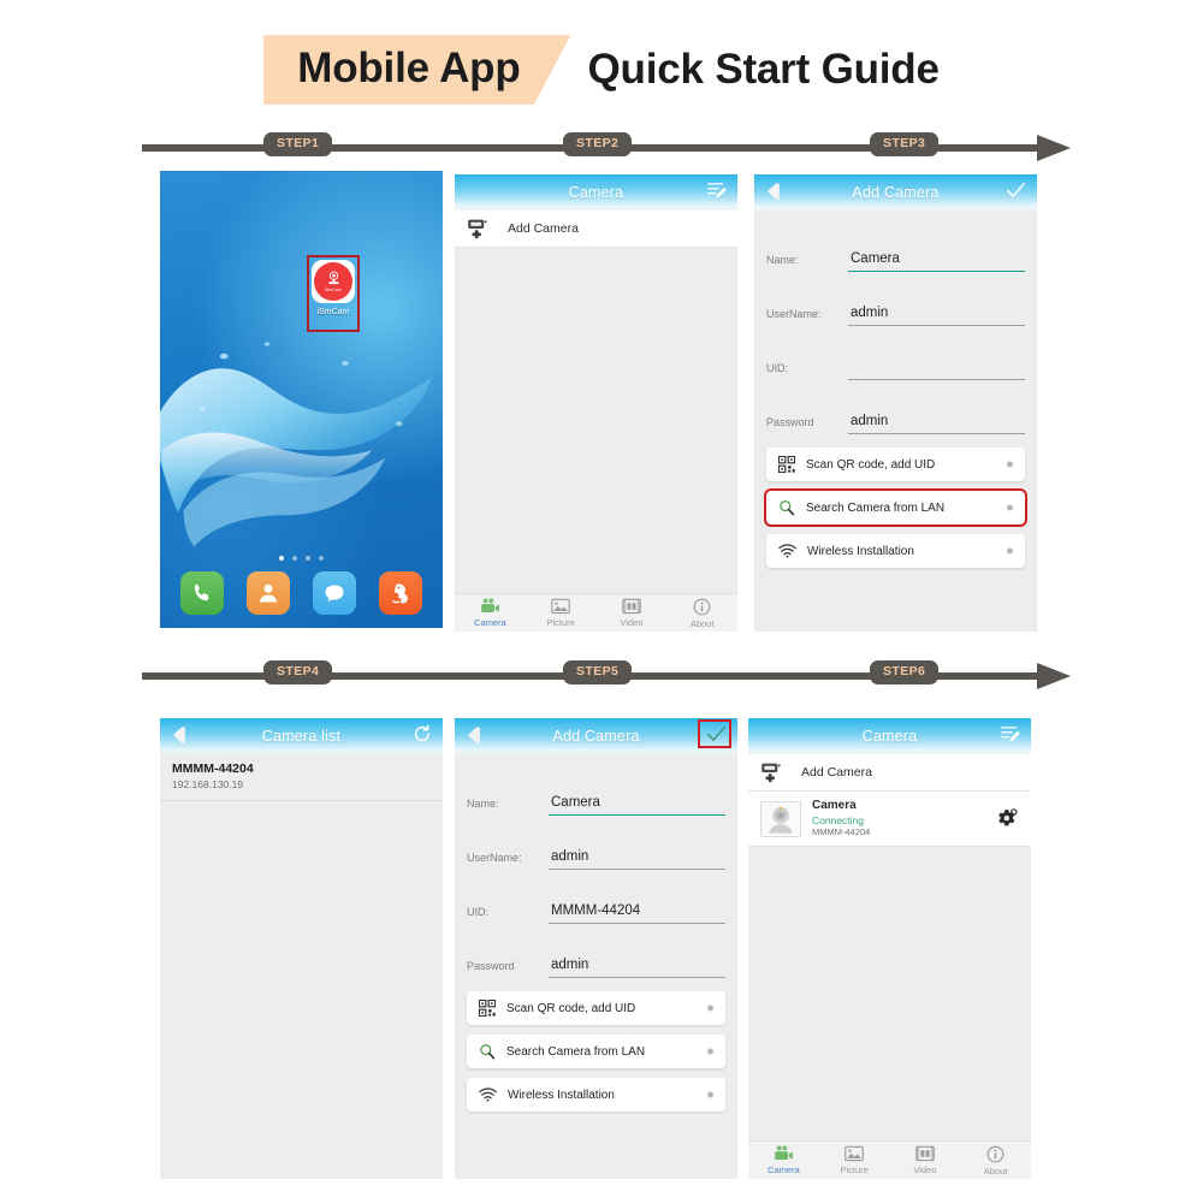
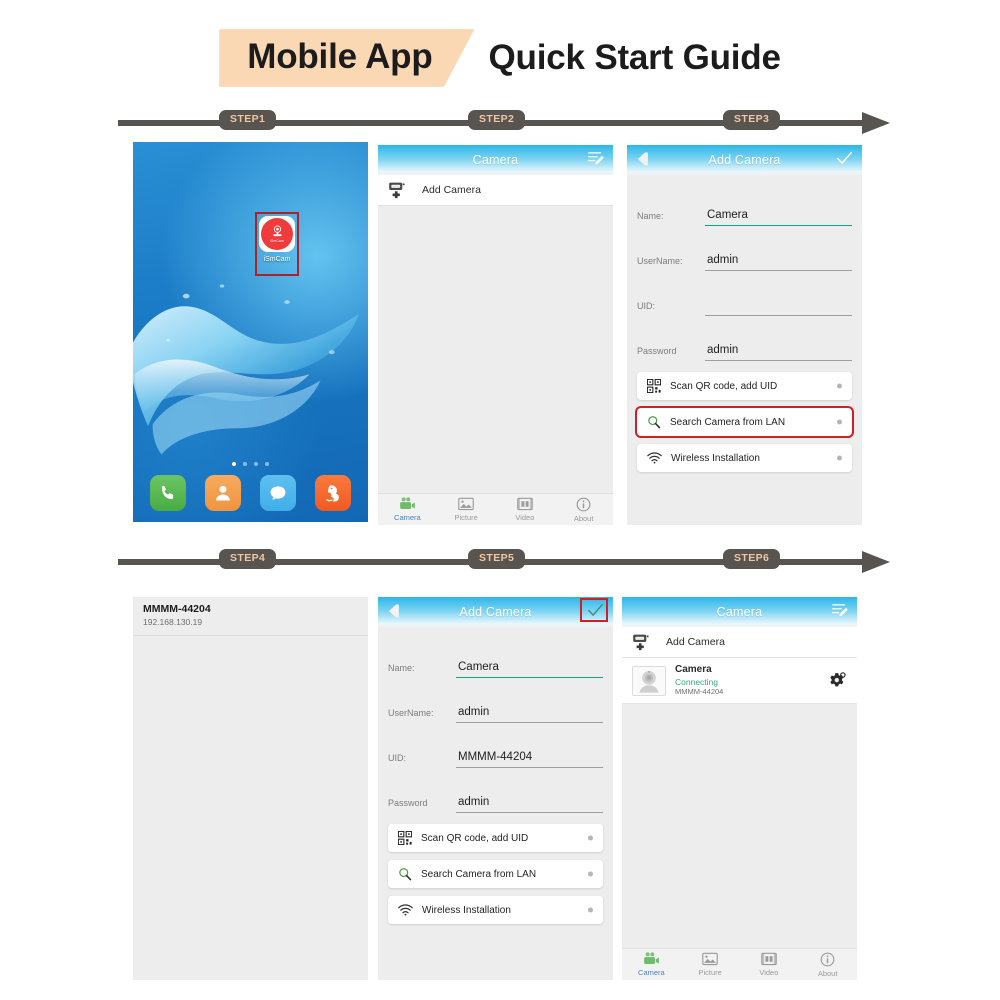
  Mobile App
  Quick Start Guide
  STEP1
  STEP2
  STEP3
  Camera
  Add Camera
  Camera
  Picture
  Video
  About
  Add Camera
  Name:
  Camera
  UserName:
  admin
  UID:
  Password
  admin
  Scan QR code, add UID
  Search Camera from LAN
  Wireless Installation
  STEP4
  STEP5
  STEP6
- Camera list
  MMMM-44204
  192.168.130.19
  Add Camera
  Name:
  Camera
  UserName:
  admin
  UID:
  MMMM-44204
  Password
  admin
  Scan QR code, add UID
  Search Camera from LAN
  Wireless Installation
  Camera
  Add Camera
  Camera
  Connecting
  MMMM-44204
  Camera
  Picture
  Video
  About
